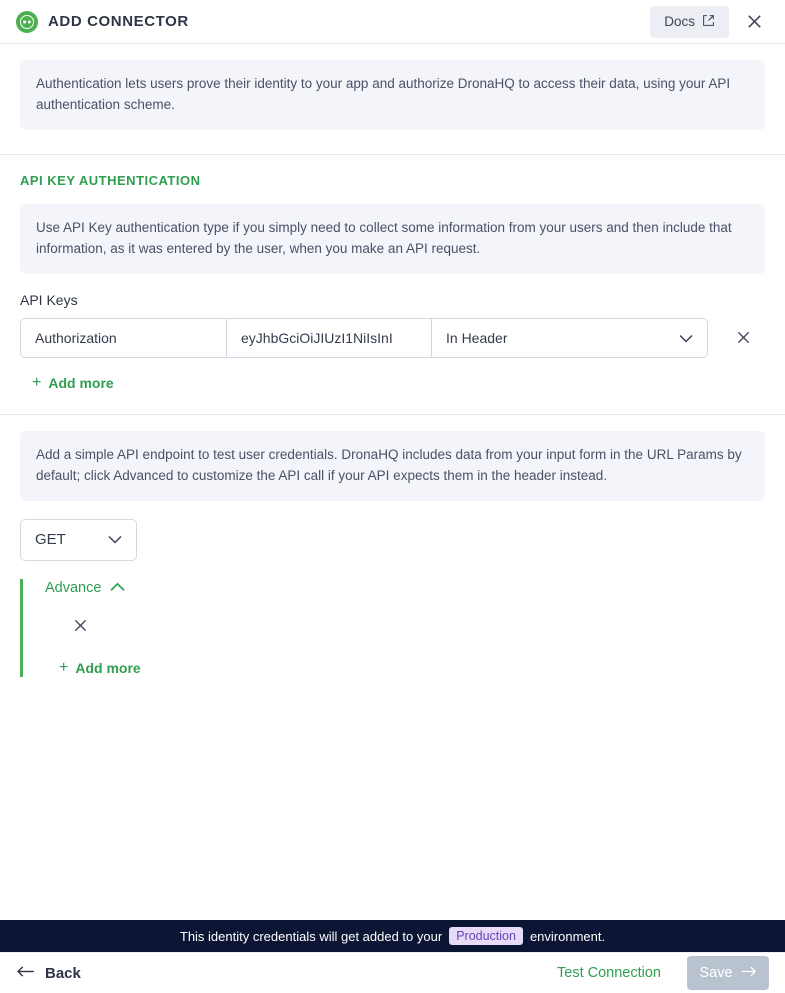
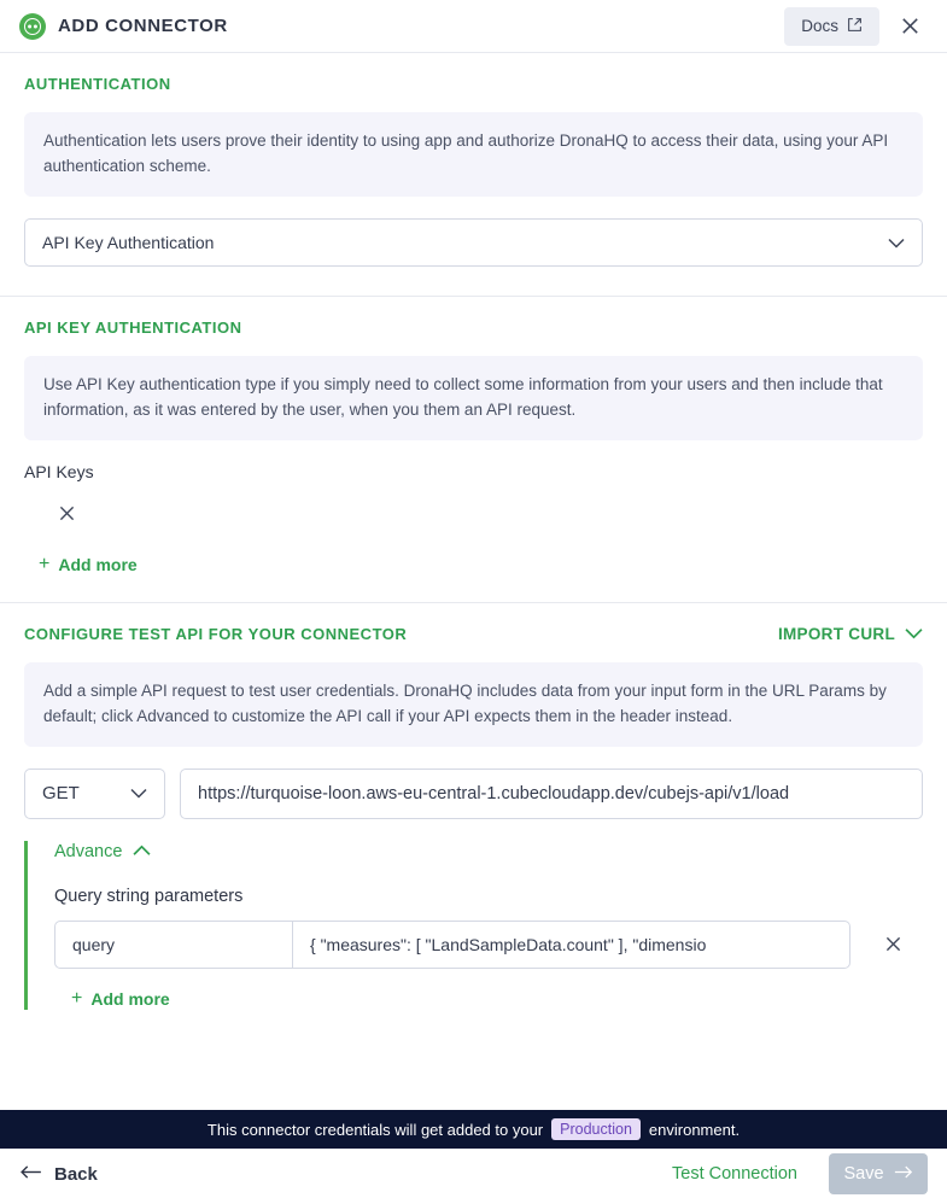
  ADD CONNECTOR
  Docs
+ AUTHENTICATION
- Authentication lets users prove their identity to your app and authorize DronaHQ to access their data, using your API authentication scheme.
+ Authentication lets users prove their identity to using app and authorize DronaHQ to access their data, using your API authentication scheme.
+ API Key Authentication
  API KEY AUTHENTICATION
- Use API Key authentication type if you simply need to collect some information from your users and then include that information, as it was entered by the user, when you make an API request.
+ Use API Key authentication type if you simply need to collect some information from your users and then include that information, as it was entered by the user, when you them an API request.
  API Keys
- Authorization
- eyJhbGciOiJIUzI1NiIsInI
- In Header
  +
  Add more
+ CONFIGURE TEST API FOR YOUR CONNECTOR
+ IMPORT CURL
- Add a simple API endpoint to test user credentials. DronaHQ includes data from your input form in the URL Params by default; click Advanced to customize the API call if your API expects them in the header instead.
+ Add a simple API request to test user credentials. DronaHQ includes data from your input form in the URL Params by default; click Advanced to customize the API call if your API expects them in the header instead.
  GET
+ https://turquoise-loon.aws-eu-central-1.cubecloudapp.dev/cubejs-api/v1/load
  Advance
+ Query string parameters
+ query
+ { "measures": [ "LandSampleData.count" ], "dimensio
  +
  Add more
- This identity credentials will get added to your
+ This connector credentials will get added to your
  Production
  environment.
  Back
  Test Connection
  Save
